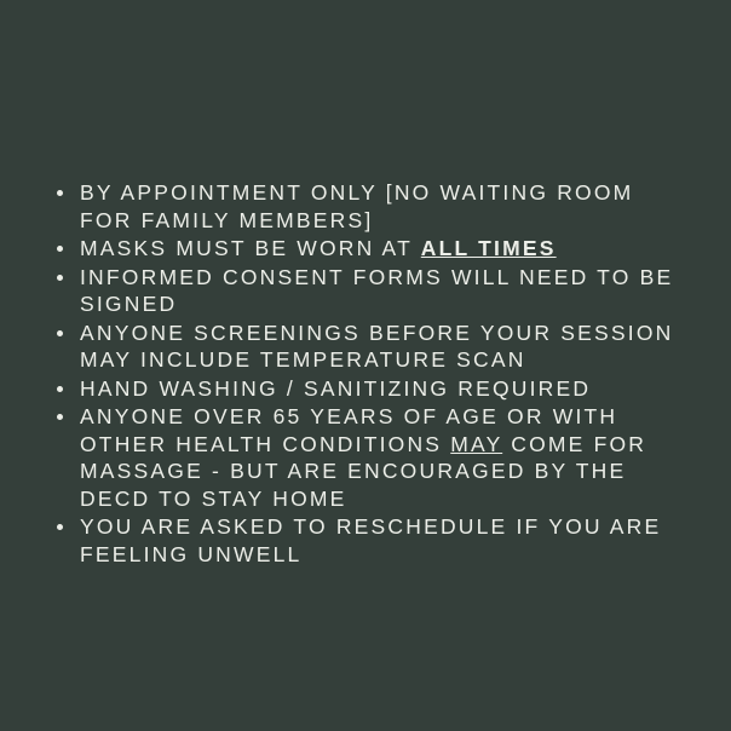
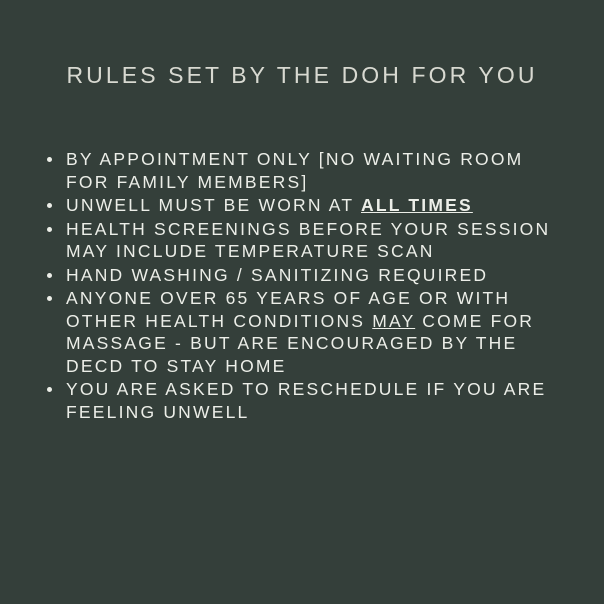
+ RULES SET BY THE DOH FOR YOU
  BY APPOINTMENT ONLY [NO WAITING ROOM FOR FAMILY MEMBERS]
- MASKS MUST BE WORN AT ALL TIMES
+ UNWELL MUST BE WORN AT ALL TIMES
- INFORMED CONSENT FORMS WILL NEED TO BE SIGNED
- ANYONE SCREENINGS BEFORE YOUR SESSION MAY INCLUDE TEMPERATURE SCAN
+ HEALTH SCREENINGS BEFORE YOUR SESSION MAY INCLUDE TEMPERATURE SCAN
  HAND WASHING / SANITIZING REQUIRED
  ANYONE OVER 65 YEARS OF AGE OR WITH OTHER HEALTH CONDITIONS MAY COME FOR MASSAGE - BUT ARE ENCOURAGED BY THE DECD TO STAY HOME
  YOU ARE ASKED TO RESCHEDULE IF YOU ARE FEELING UNWELL
